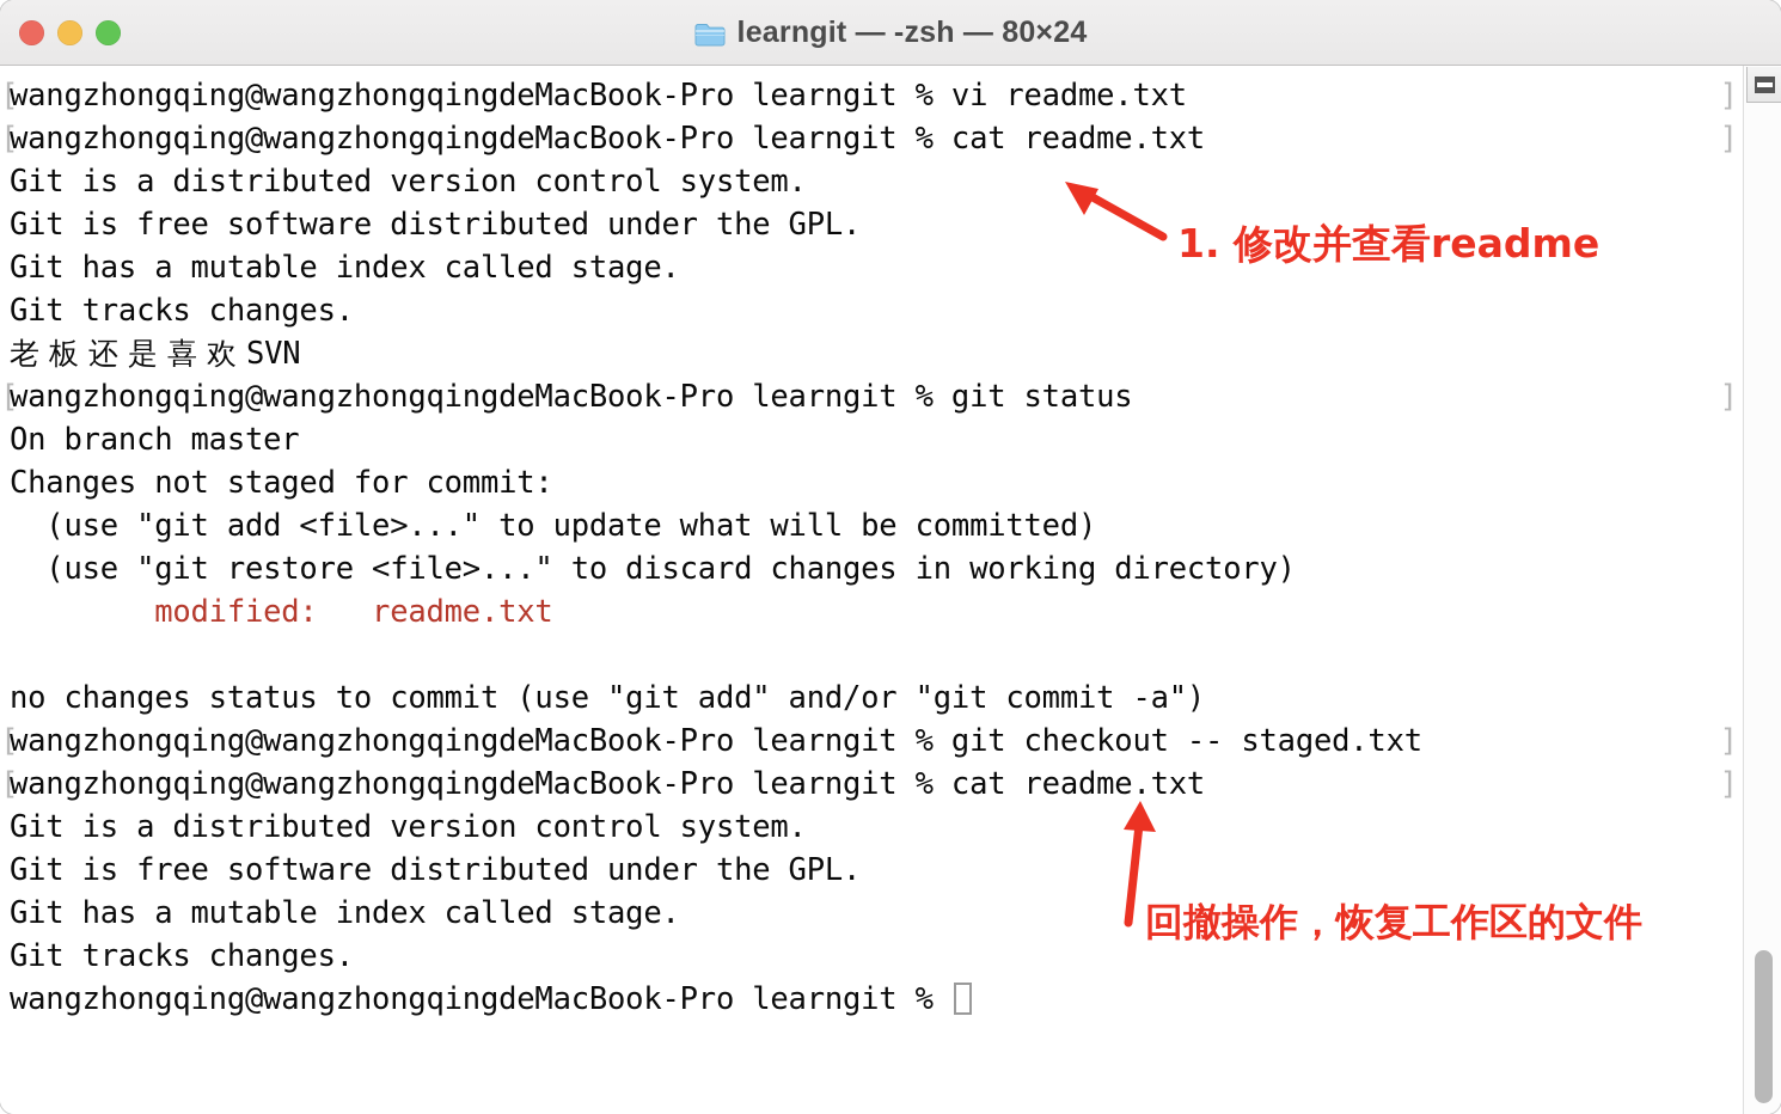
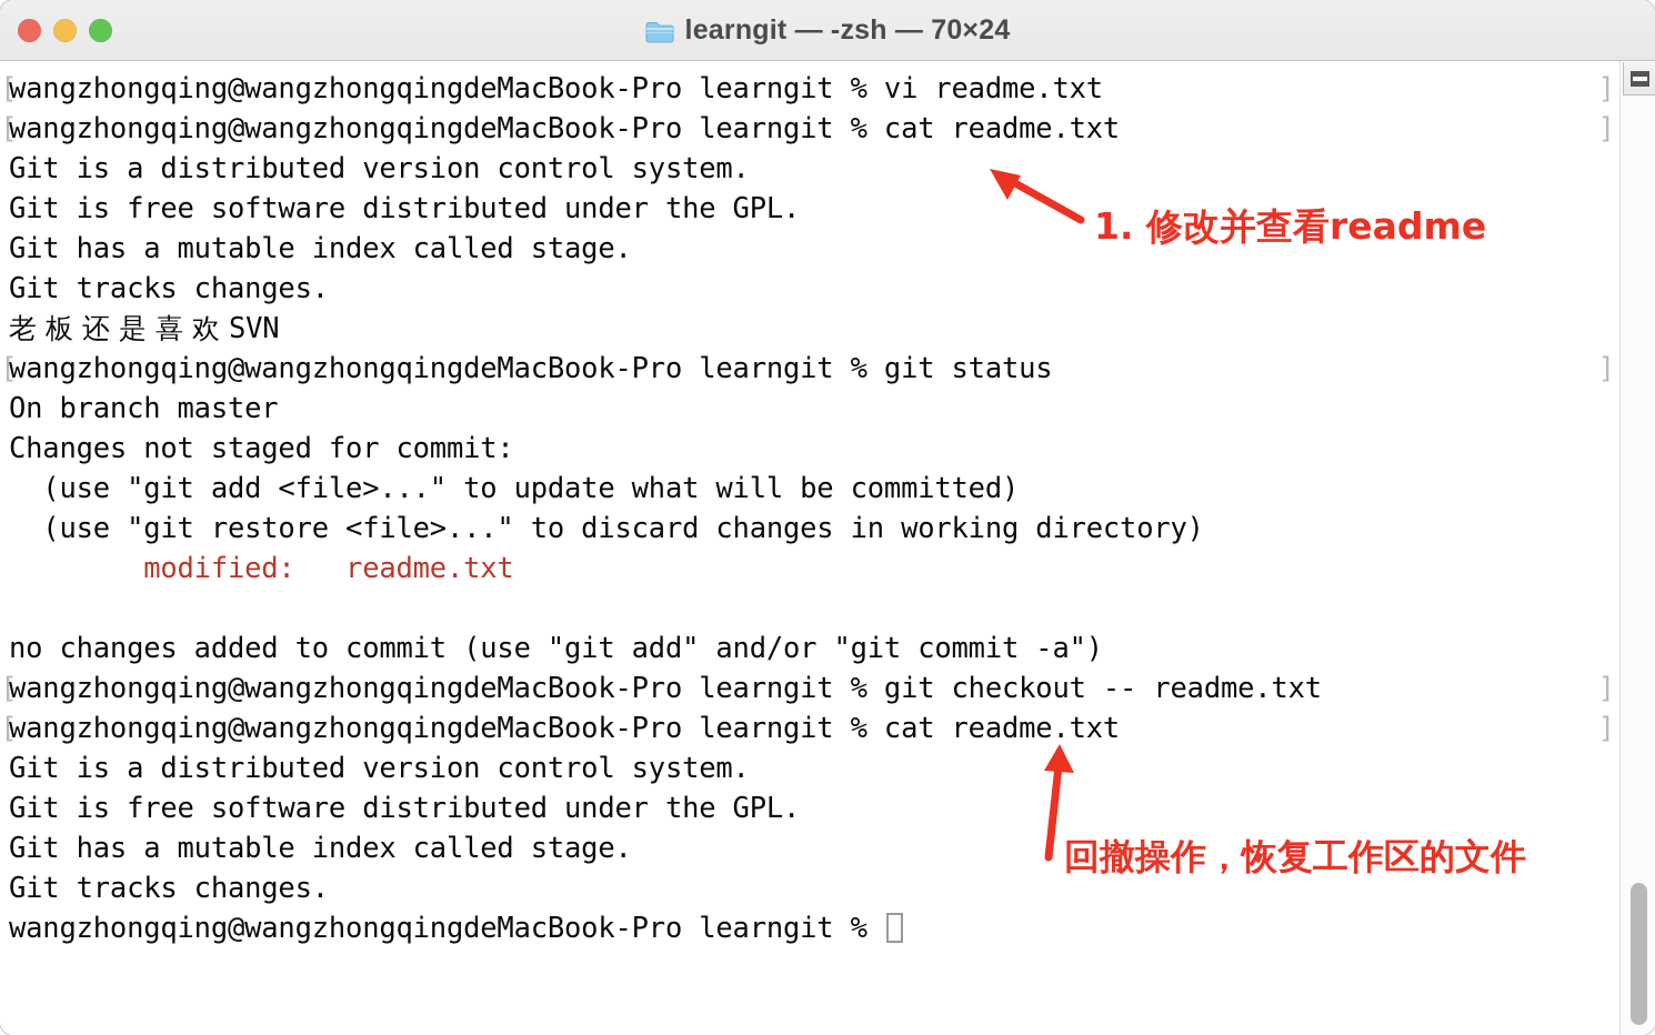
- learngit — -zsh — 80×24
+ learngit — -zsh — 70×24
  wangzhongqing@wangzhongqingdeMacBook-Pro learngit % vi readme.txt
  wangzhongqing@wangzhongqingdeMacBook-Pro learngit % cat readme.txt
  Git is a distributed version control system.
  Git is free software distributed under the GPL.
  Git has a mutable index called stage.
  Git tracks changes.
  老板还是喜欢SVN
  wangzhongqing@wangzhongqingdeMacBook-Pro learngit % git status
  On branch master
  Changes not staged for commit:
  (use "git add <file>..." to update what will be committed)
  (use "git restore <file>..." to discard changes in working directory)
  modified: readme.txt
- no changes status to commit (use "git add" and/or "git commit -a")
+ no changes added to commit (use "git add" and/or "git commit -a")
- wangzhongqing@wangzhongqingdeMacBook-Pro learngit % git checkout -- staged.txt
+ wangzhongqing@wangzhongqingdeMacBook-Pro learngit % git checkout -- readme.txt
  wangzhongqing@wangzhongqingdeMacBook-Pro learngit % cat readme.txt
  Git is a distributed version control system.
  Git is free software distributed under the GPL.
  Git has a mutable index called stage.
  Git tracks changes.
  wangzhongqing@wangzhongqingdeMacBook-Pro learngit %
  1. 修改并查看readme
  回撤操作，恢复工作区的文件
